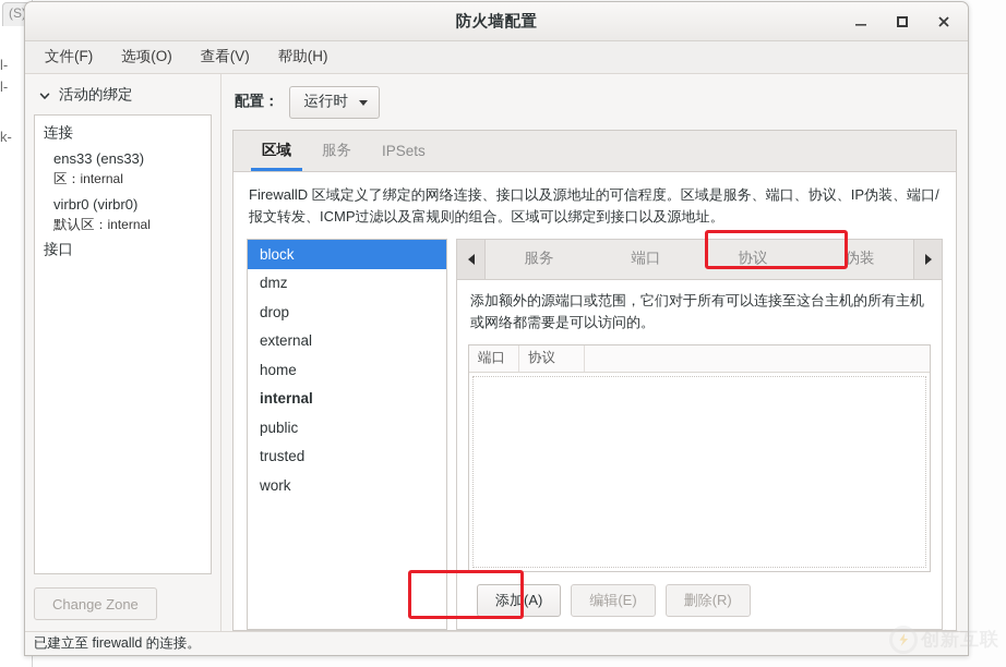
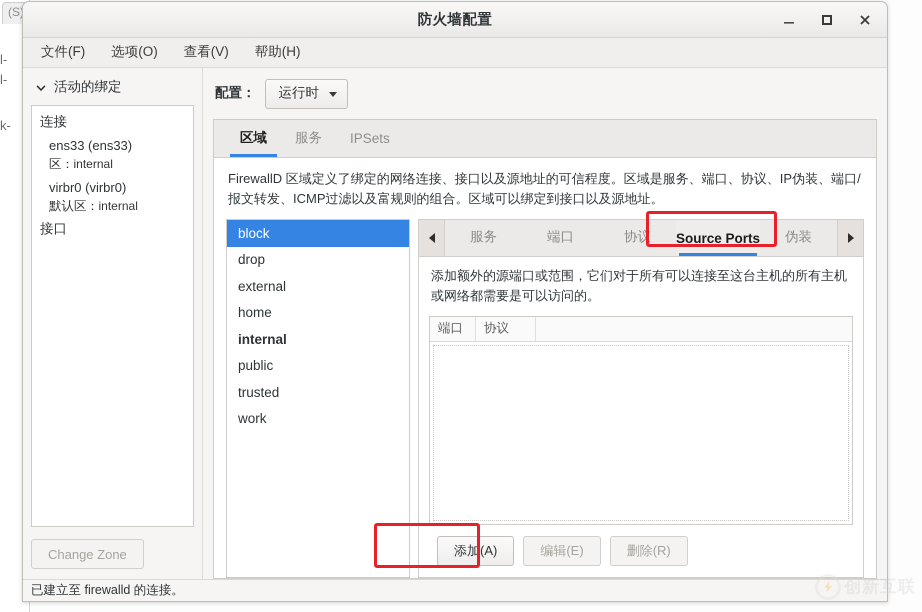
  l-
  l-
  k-
  防火墙配置
  文件(F)
  选项(O)
  查看(V)
  帮助(H)
  活动的绑定
  连接
  ens33 (ens33)
  区：internal
  virbr0 (virbr0)
  默认区：internal
  接口
  Change Zone
  配置：
  运行时
  区域
  服务
  IPSets
  FirewallD 区域定义了绑定的网络连接、接口以及源地址的可信程度。区域是服务、端口、协议、IP伪装、端口/报文转发、ICMP过滤以及富规则的组合。区域可以绑定到接口以及源地址。
  block
- dmz
  drop
  external
  home
  internal
  public
  trusted
  work
  服务
  端口
  协议
+ Source Ports
  伪装
  添加额外的源端口或范围，它们对于所有可以连接至这台主机的所有主机或网络都需要是可以访问的。
  端口
  协议
  添加(A)
  编辑(E)
  删除(R)
  已建立至 firewalld 的连接。
  创新互联
